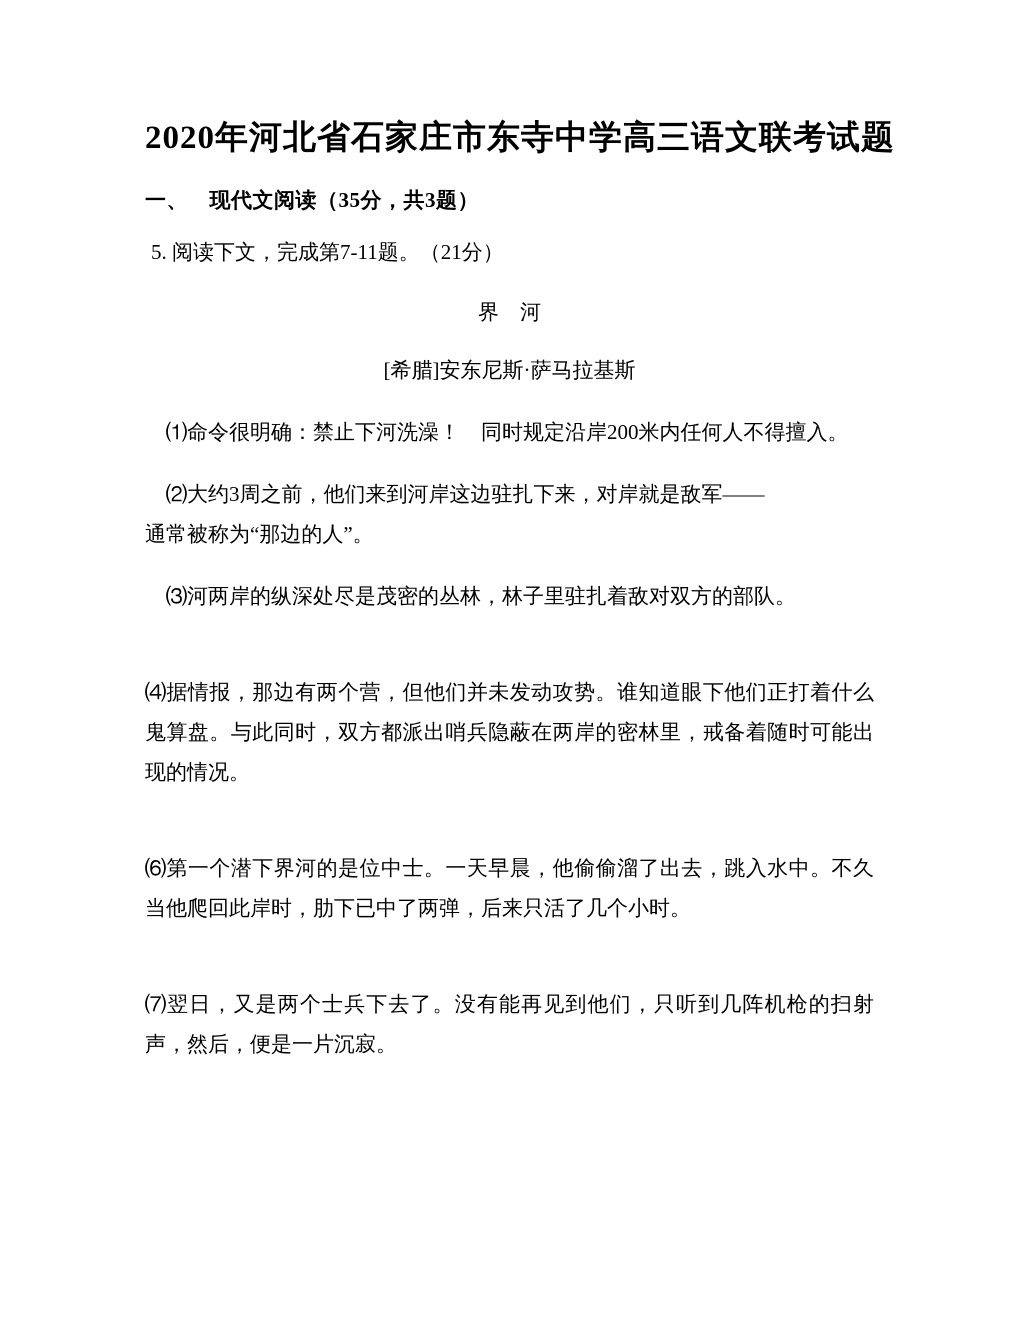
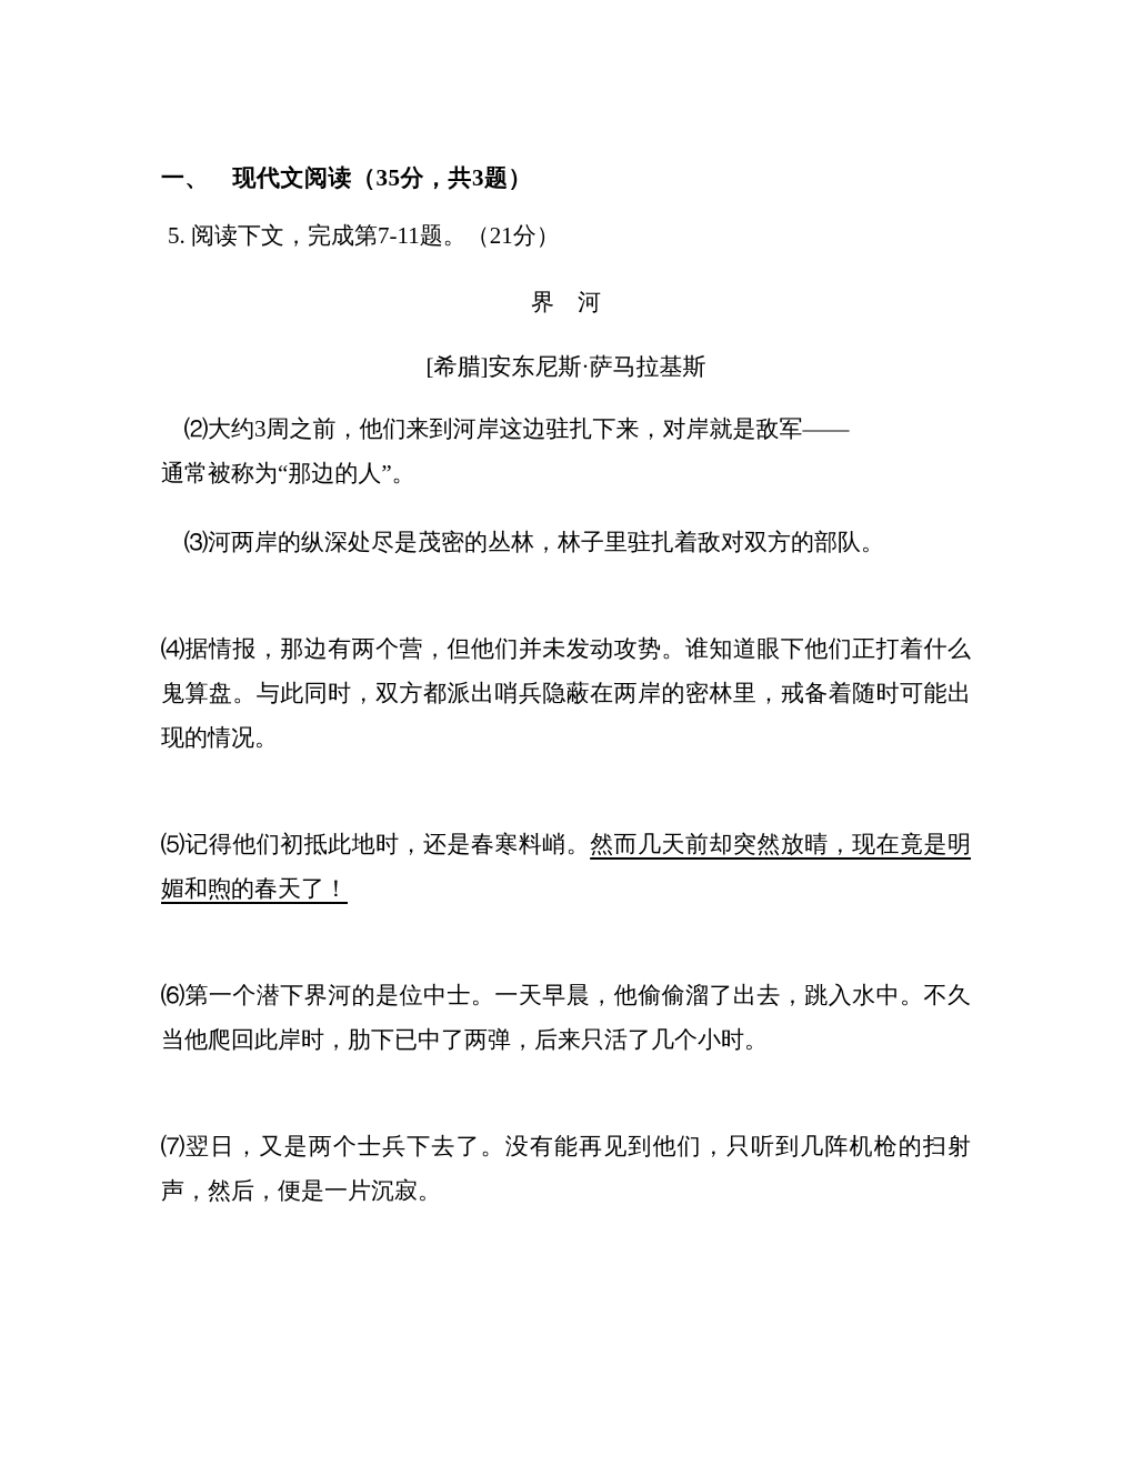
- 2020年河北省石家庄市东寺中学高三语文联考试题
  一、 现代文阅读（35分，共3题）
  5. 阅读下文，完成第7-11题。（21分）
  界 河
  [希腊]安东尼斯·萨马拉基斯
- ⑴命令很明确：禁止下河洗澡！ 同时规定沿岸200米内任何人不得擅入。
  ⑵大约3周之前，他们来到河岸这边驻扎下来，对岸就是敌军——
  通常被称为“那边的人”。
  ⑶河两岸的纵深处尽是茂密的丛林，林子里驻扎着敌对双方的部队。
  ⑷据情报，那边有两个营，但他们并未发动攻势。谁知道眼下他们正打着什么鬼算盘。与此同时，双方都派出哨兵隐蔽在两岸的密林里，戒备着随时可能出现的情况。
+ ⑸记得他们初抵此地时，还是春寒料峭。然而几天前却突然放晴，现在竟是明媚和煦的春天了！
  ⑹第一个潜下界河的是位中士。一天早晨，他偷偷溜了出去，跳入水中。不久当他爬回此岸时，肋下已中了两弹，后来只活了几个小时。
  ⑺翌日，又是两个士兵下去了。没有能再见到他们，只听到几阵机枪的扫射声，然后，便是一片沉寂。
